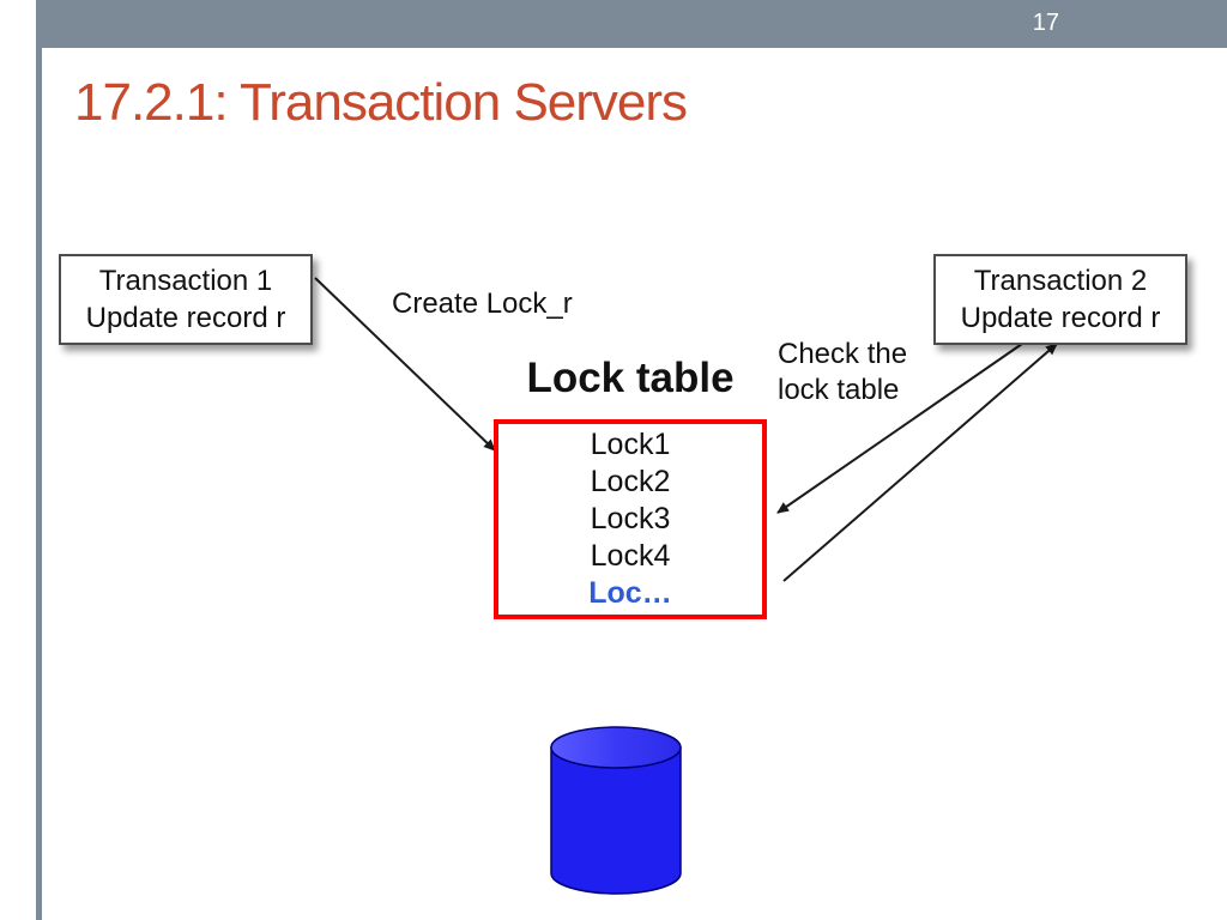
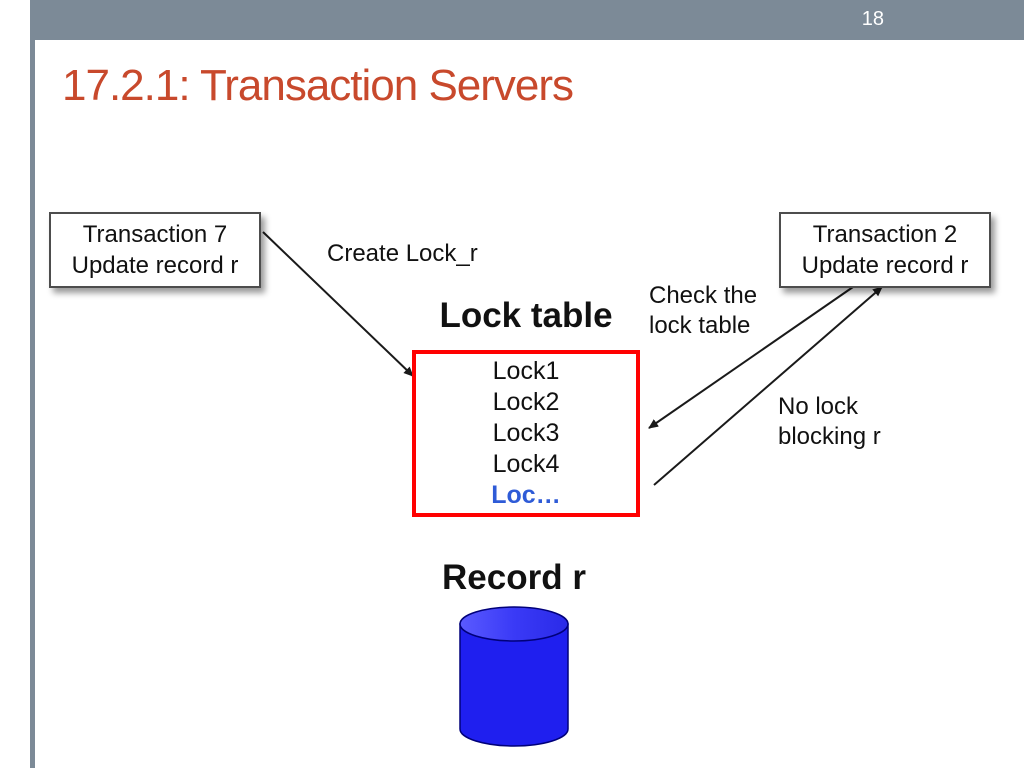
- 17
+ 18
  17.2.1: Transaction Servers
- Transaction 1
+ Transaction 7
  Update record r
  Transaction 2
  Update record r
  Create Lock_r
  Lock table
  Check the
  lock table
  Lock1
  Lock2
  Lock3
  Lock4
  Loc…
+ No lock
+ blocking r
+ Record r
